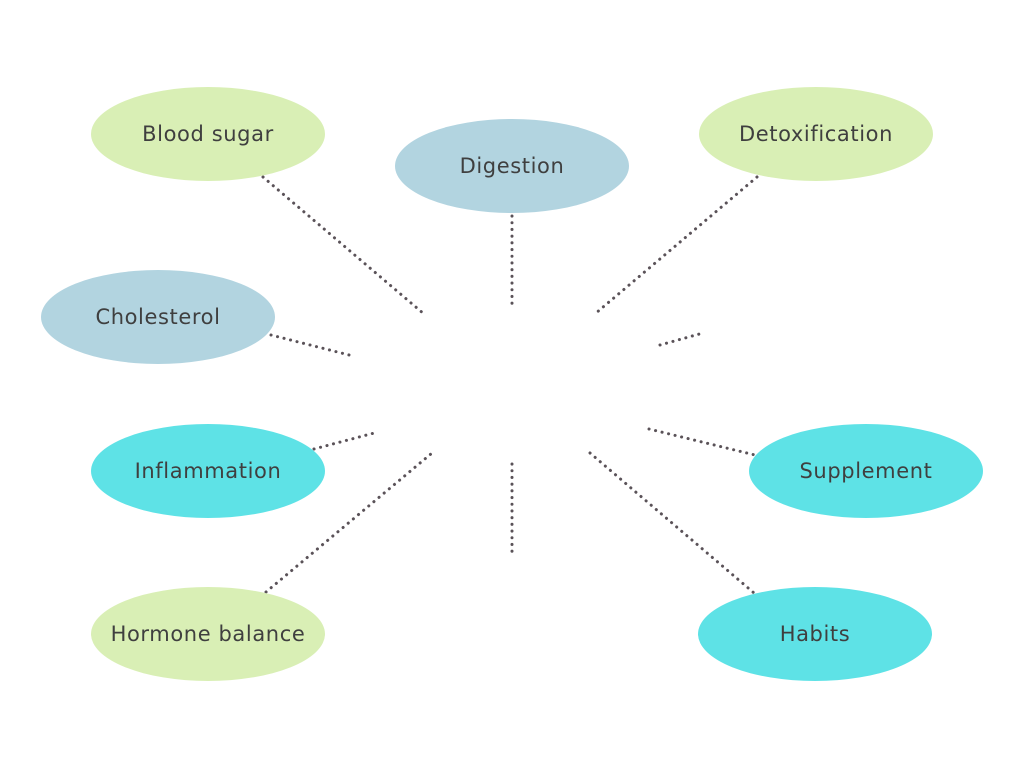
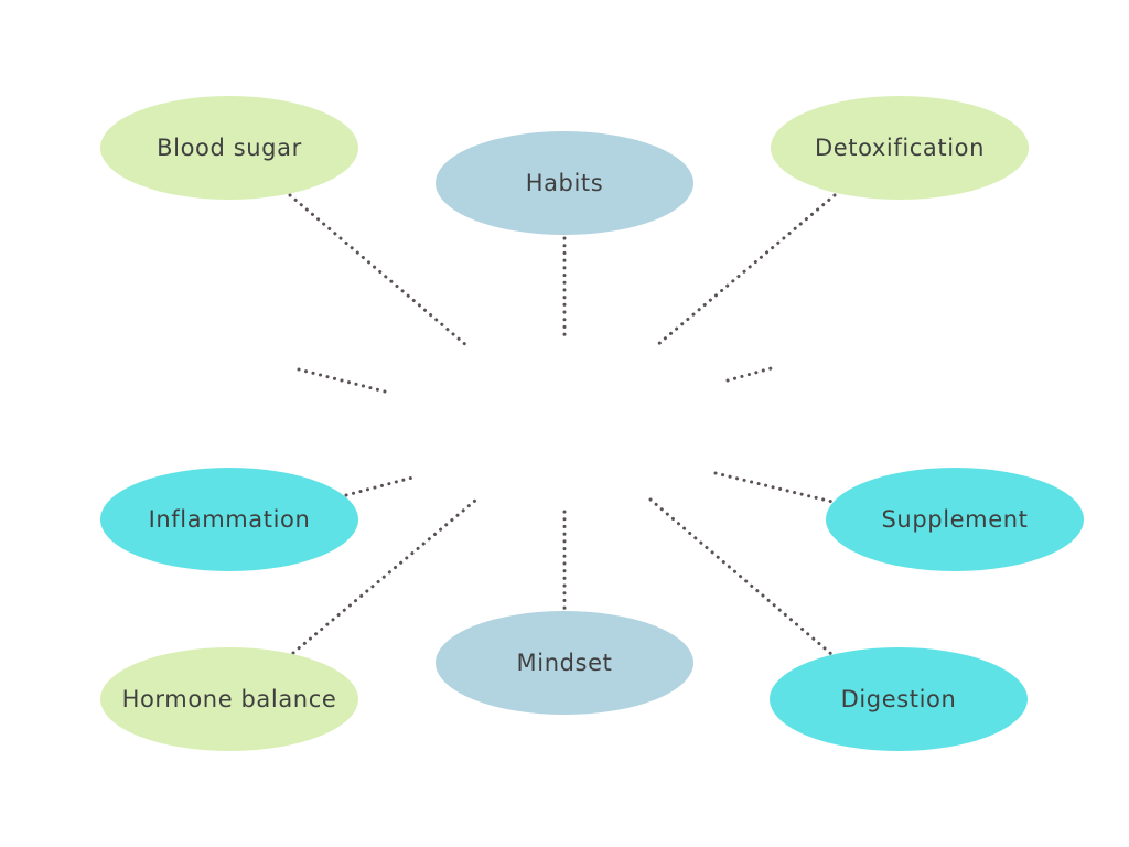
  Blood sugar
- Digestion
+ Habits
  Detoxification
- Cholesterol
  Inflammation
  Supplement
  Hormone balance
+ Mindset
- Habits
+ Digestion
